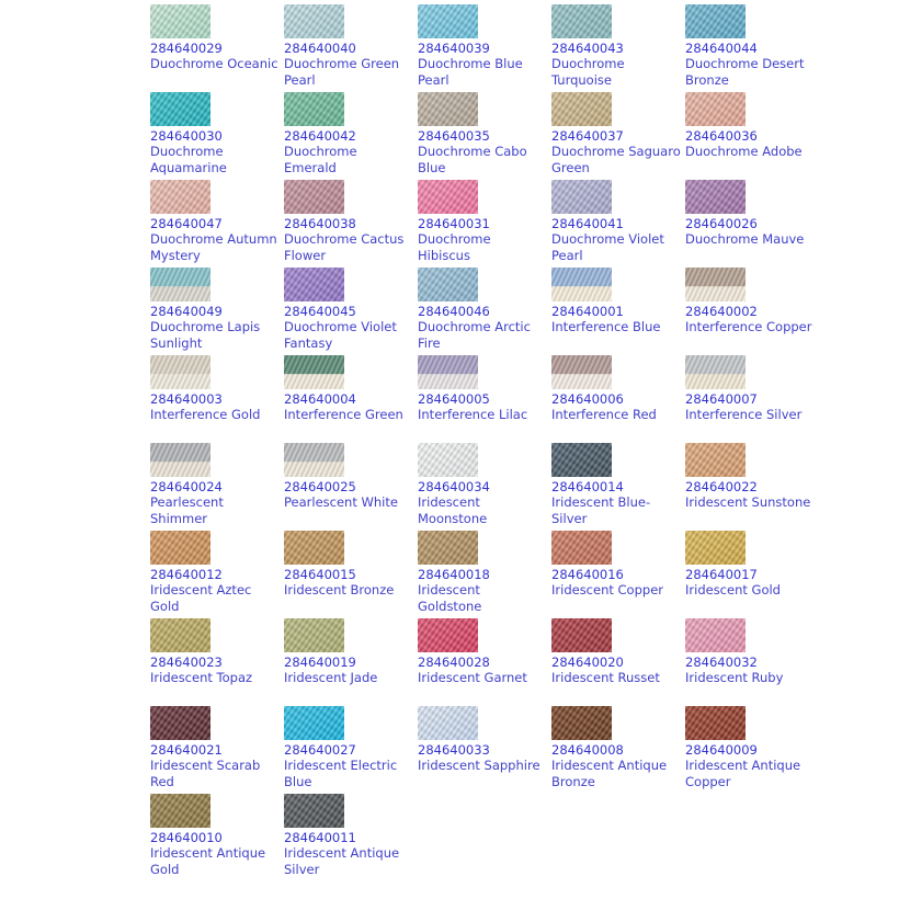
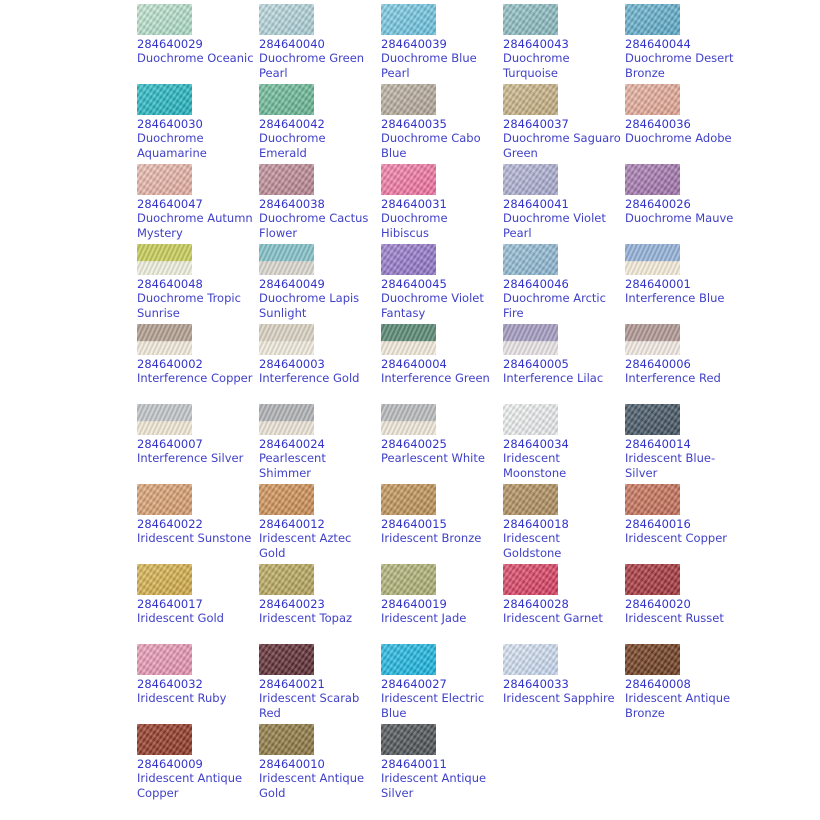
  284640029
  Duochrome Oceanic
  284640040
  Duochrome Green Pearl
  284640039
  Duochrome Blue Pearl
  284640043
  Duochrome Turquoise
  284640044
  Duochrome Desert Bronze
  284640030
  Duochrome Aquamarine
  284640042
  Duochrome Emerald
  284640035
  Duochrome Cabo Blue
  284640037
  Duochrome Saguaro Green
  284640036
  Duochrome Adobe
  284640047
  Duochrome Autumn Mystery
  284640038
  Duochrome Cactus Flower
  284640031
  Duochrome Hibiscus
  284640041
  Duochrome Violet Pearl
  284640026
  Duochrome Mauve
+ 284640048
+ Duochrome Tropic Sunrise
  284640049
  Duochrome Lapis Sunlight
  284640045
  Duochrome Violet Fantasy
  284640046
  Duochrome Arctic Fire
  284640001
  Interference Blue
  284640002
  Interference Copper
  284640003
  Interference Gold
  284640004
  Interference Green
  284640005
  Interference Lilac
  284640006
  Interference Red
  284640007
  Interference Silver
  284640024
  Pearlescent Shimmer
  284640025
  Pearlescent White
  284640034
  Iridescent Moonstone
  284640014
  Iridescent Blue-Silver
  284640022
  Iridescent Sunstone
  284640012
  Iridescent Aztec Gold
  284640015
  Iridescent Bronze
  284640018
  Iridescent Goldstone
  284640016
  Iridescent Copper
  284640017
  Iridescent Gold
  284640023
  Iridescent Topaz
  284640019
  Iridescent Jade
  284640028
  Iridescent Garnet
  284640020
  Iridescent Russet
  284640032
  Iridescent Ruby
  284640021
  Iridescent Scarab Red
  284640027
  Iridescent Electric Blue
  284640033
  Iridescent Sapphire
  284640008
  Iridescent Antique Bronze
  284640009
  Iridescent Antique Copper
  284640010
  Iridescent Antique Gold
  284640011
  Iridescent Antique Silver
